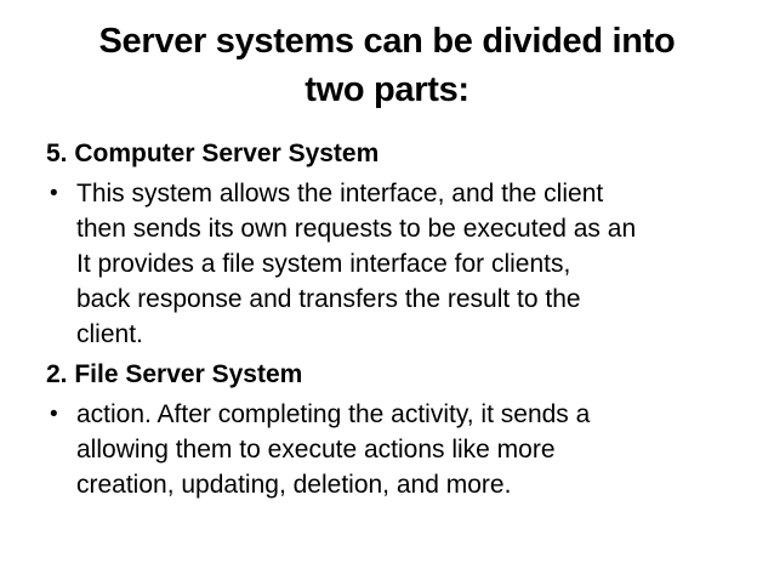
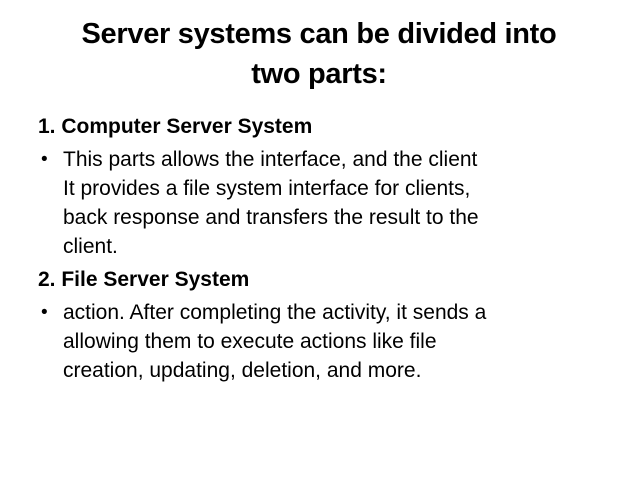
  Server systems can be divided into
  two parts:
- 5. Computer Server System
+ 1. Computer Server System
  •
- This system allows the interface, and the client
+ This parts allows the interface, and the client
- then sends its own requests to be executed as an
  It provides a file system interface for clients,
  back response and transfers the result to the
  client.
  2. File Server System
  •
  action. After completing the activity, it sends a
- allowing them to execute actions like more
+ allowing them to execute actions like file
  creation, updating, deletion, and more.
